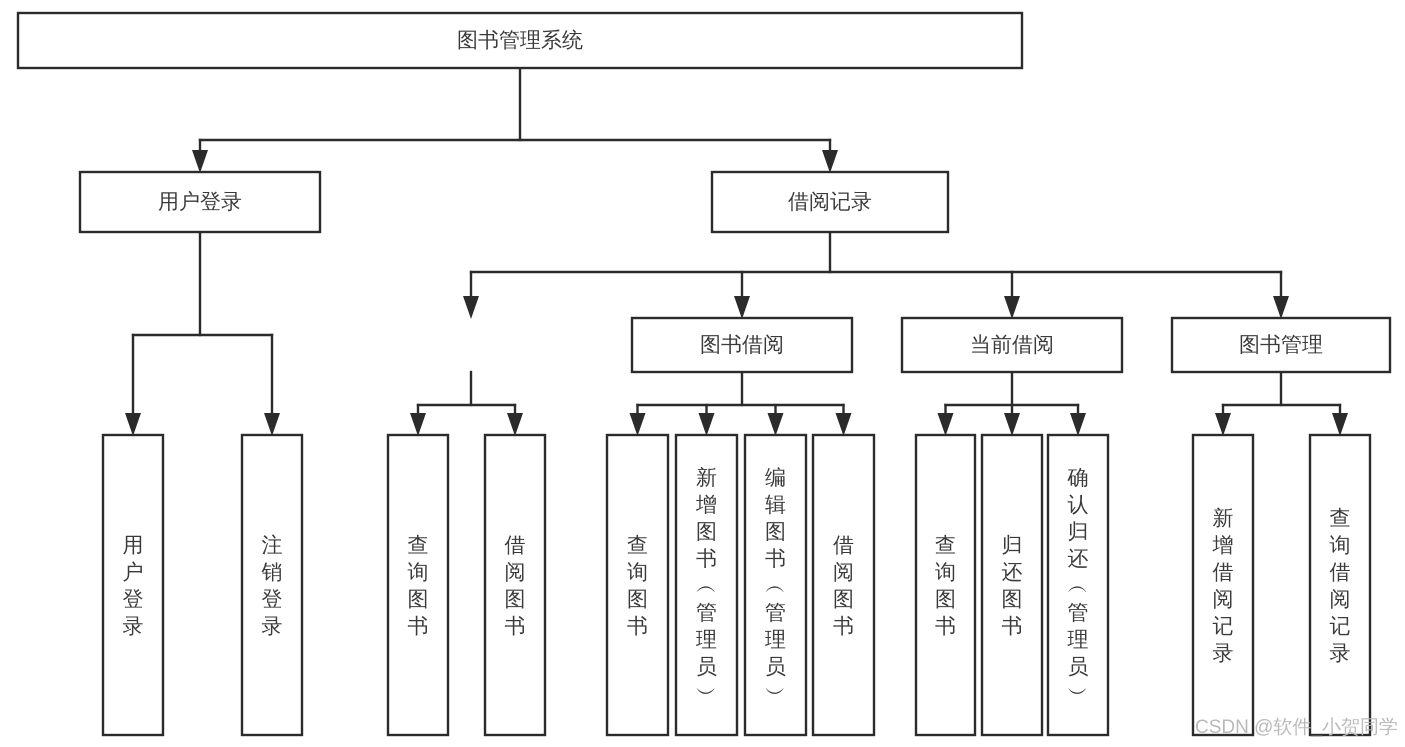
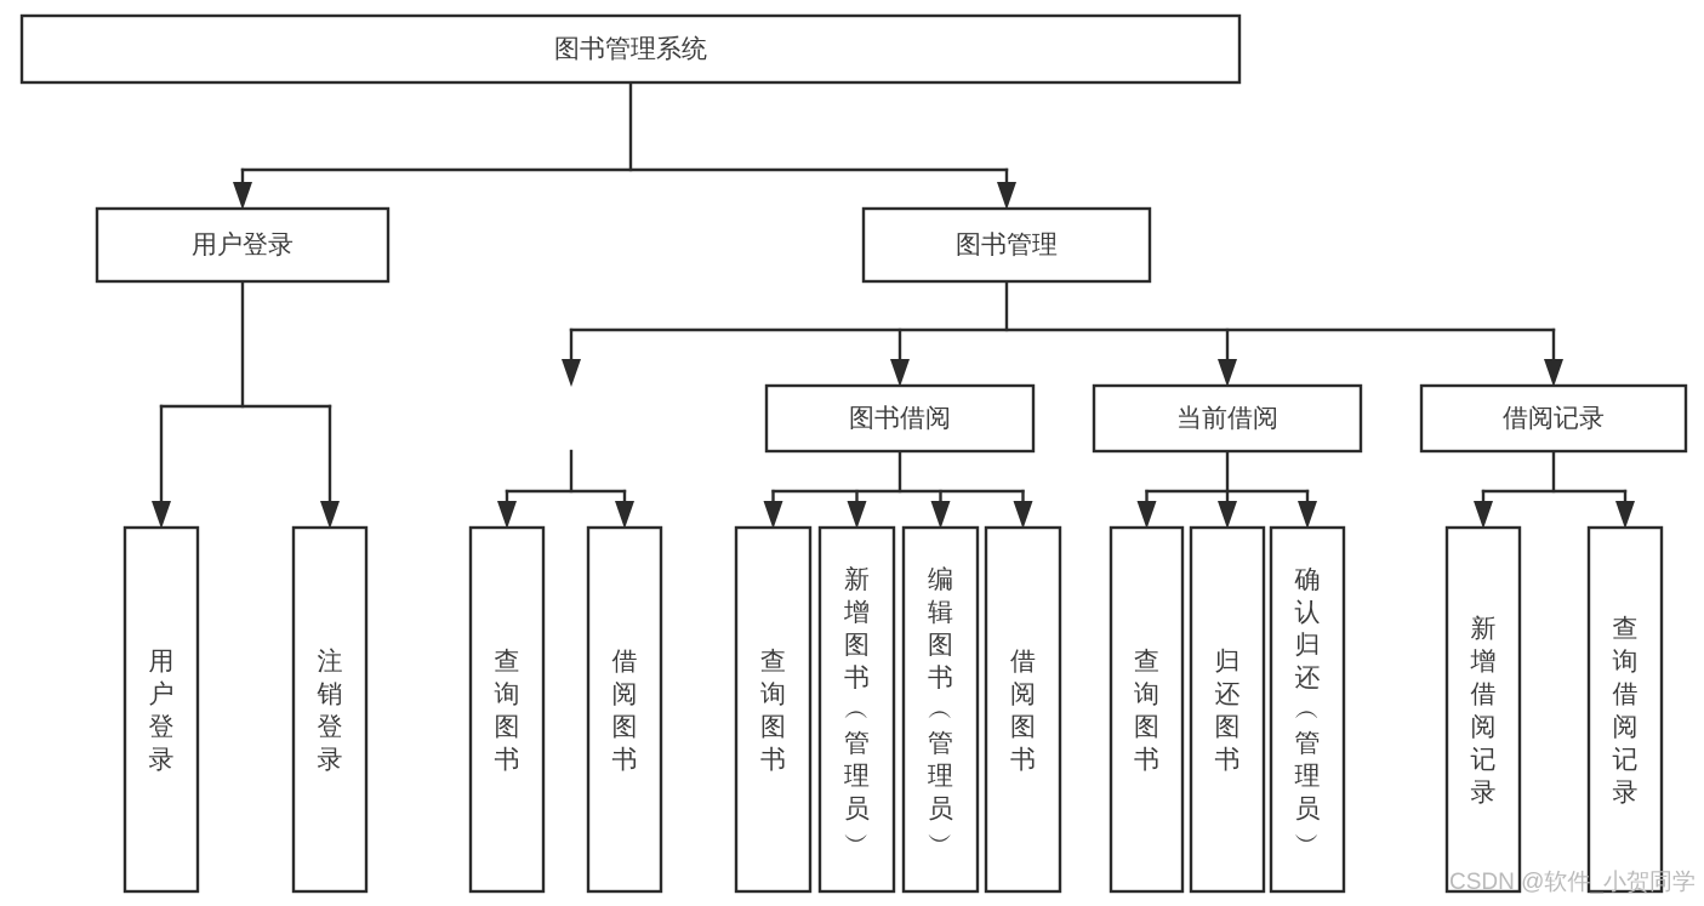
  图书管理系统
  用户登录
- 借阅记录
+ 图书管理
  图书借阅
  当前借阅
- 图书管理
+ 借阅记录
  用户登录
  注销登录
  查询图书
  借阅图书
  查询图书
  新增图书 ︵ 管理员 ︶
  编辑图书 ︵ 管理员 ︶
  借阅图书
  查询图书
  归还图书
  确认归还 ︵ 管理员 ︶
  新增借阅记录
  查询借阅记录
  CSDN @软件_小贺同学
